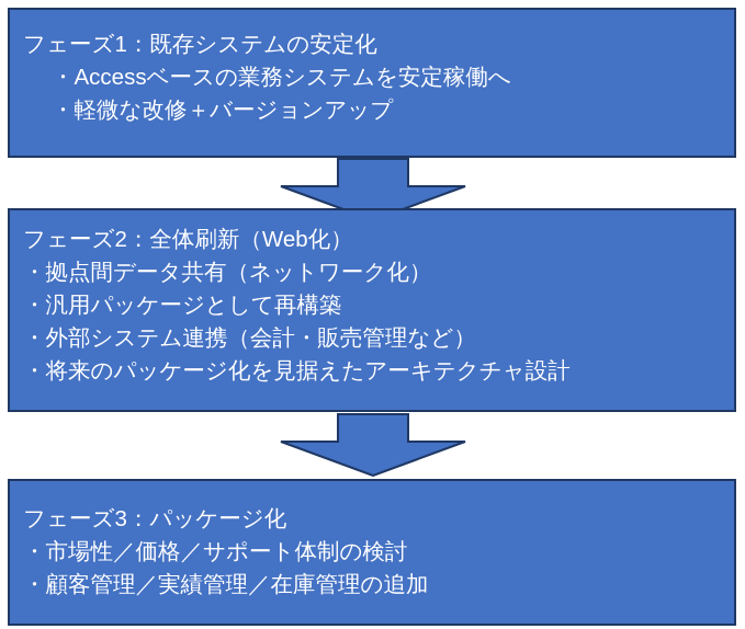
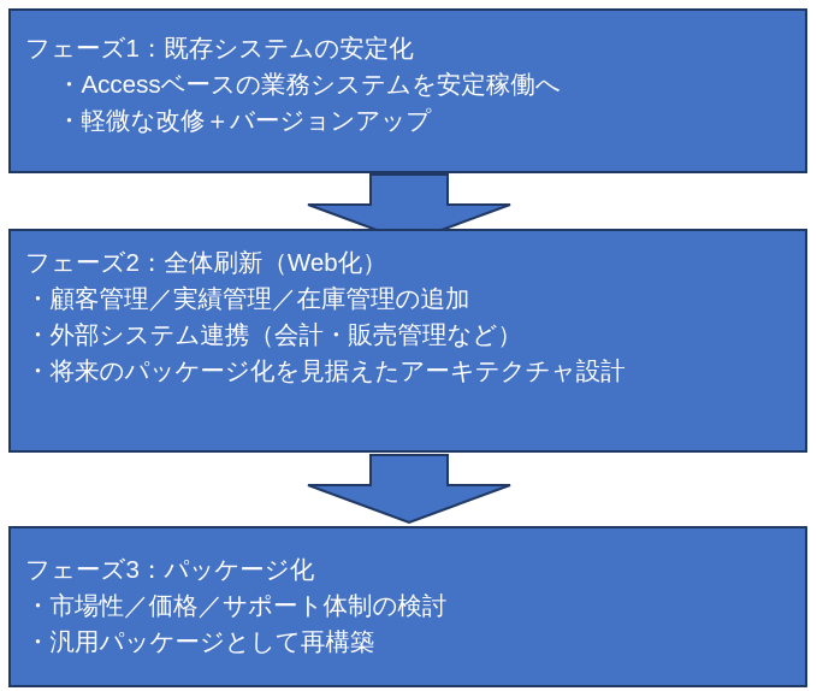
  フェーズ1：既存システムの安定化
  ・Accessベースの業務システムを安定稼働へ
  ・軽微な改修＋バージョンアップ
  フェーズ2：全体刷新（Web化）
- ・拠点間データ共有（ネットワーク化）
- ・汎用パッケージとして再構築
+ ・顧客管理／実績管理／在庫管理の追加
  ・外部システム連携（会計・販売管理など）
  ・将来のパッケージ化を見据えたアーキテクチャ設計
  フェーズ3：パッケージ化
  ・市場性／価格／サポート体制の検討
- ・顧客管理／実績管理／在庫管理の追加
+ ・汎用パッケージとして再構築
